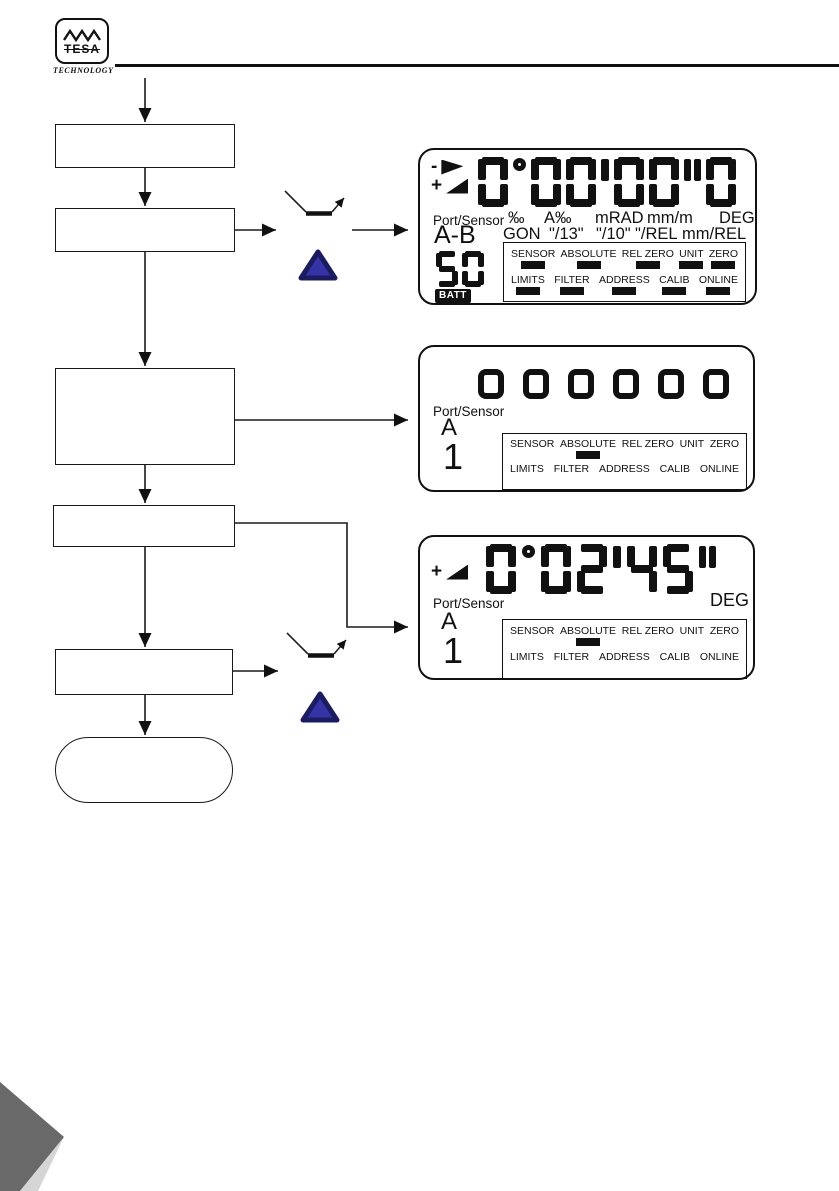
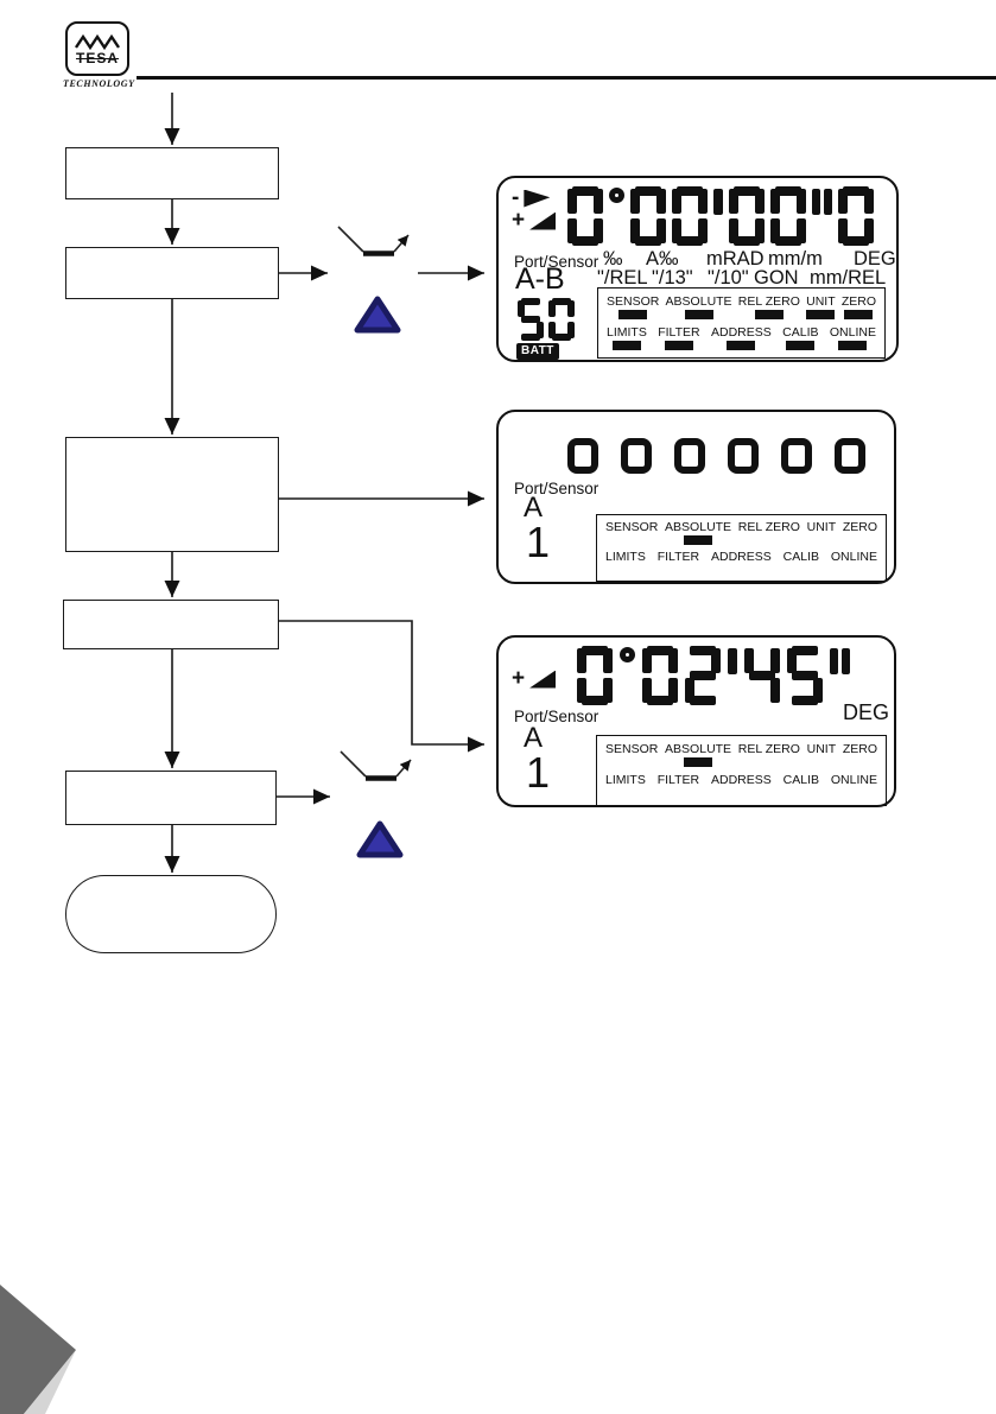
  TESA
  TECHNOLOGY
  -
  +
  Port/Sensor
  ‰
  A‰
  mRAD
  mm/m
  DEG
- GON
+ "/REL
  "/13"
  "/10"
- "/REL
+ GON
  mm/REL
  A-B
  BATT
  SENSOR
  ABSOLUTE
  REL ZERO
  UNIT
  ZERO
  LIMITS
  FILTER
  ADDRESS
  CALIB
  ONLINE
  Port/Sensor
  A
  1
  SENSOR
  ABSOLUTE
  REL ZERO
  UNIT
  ZERO
  LIMITS
  FILTER
  ADDRESS
  CALIB
  ONLINE
  +
  Port/Sensor
  DEG
  A
  1
  SENSOR
  ABSOLUTE
  REL ZERO
  UNIT
  ZERO
  LIMITS
  FILTER
  ADDRESS
  CALIB
  ONLINE
